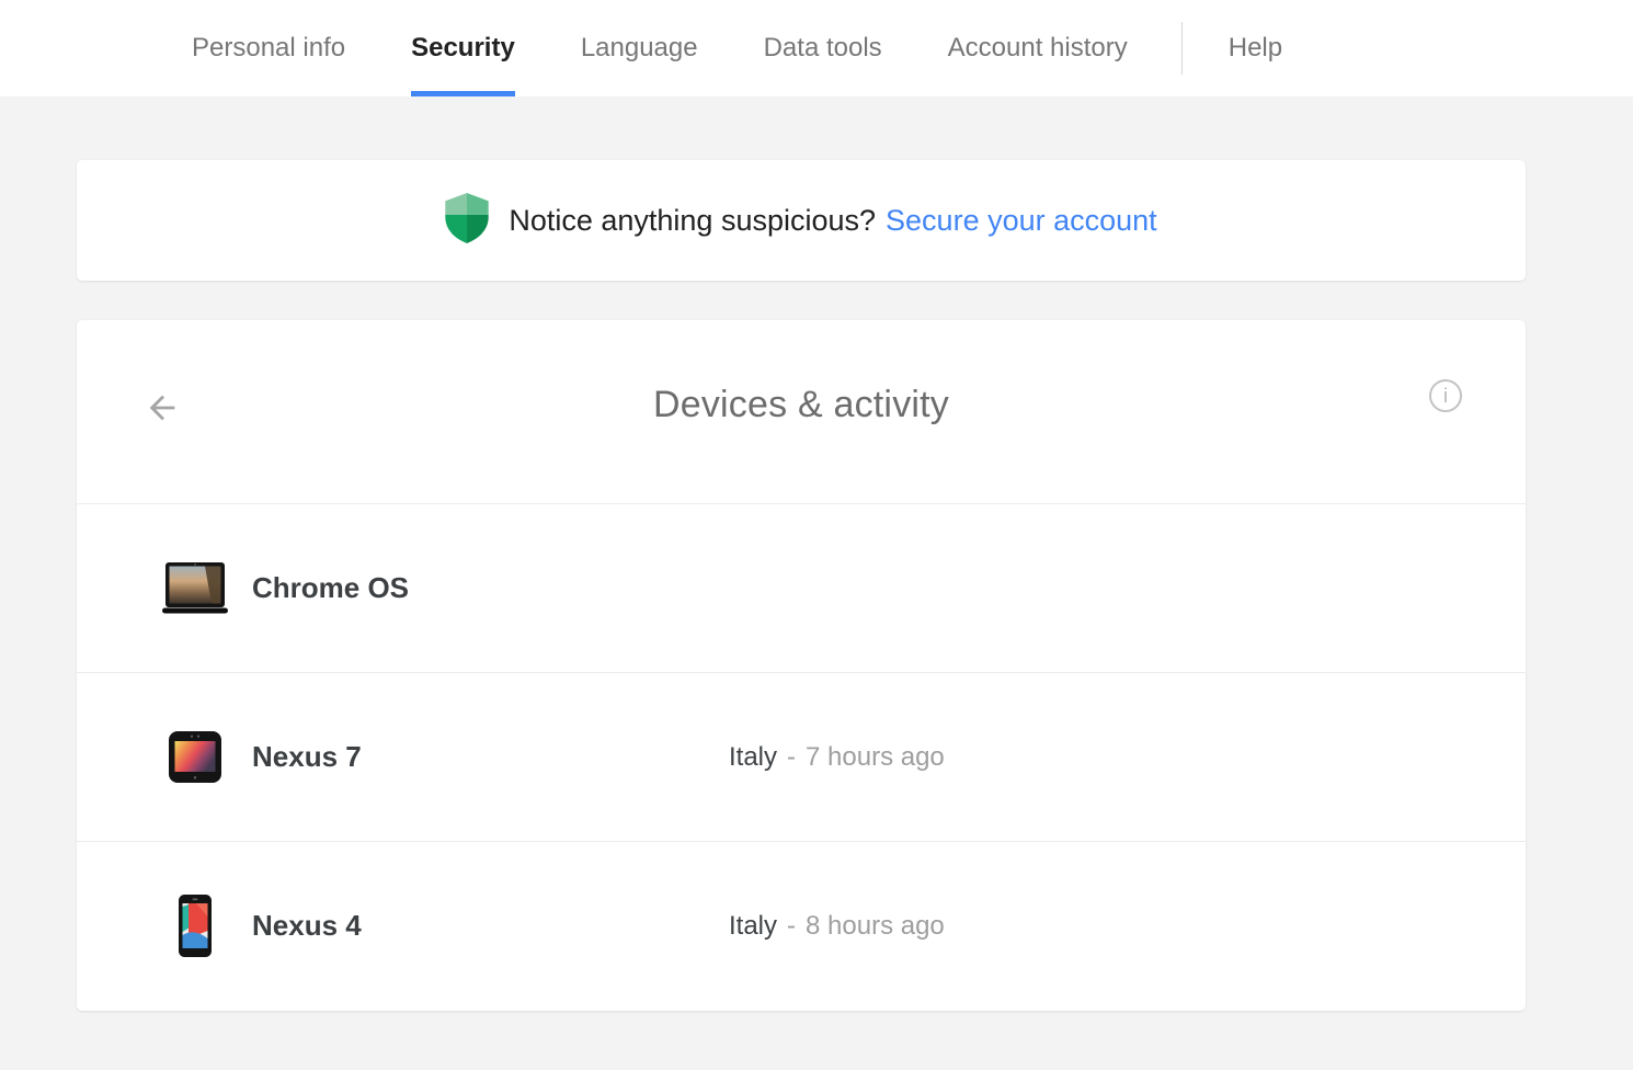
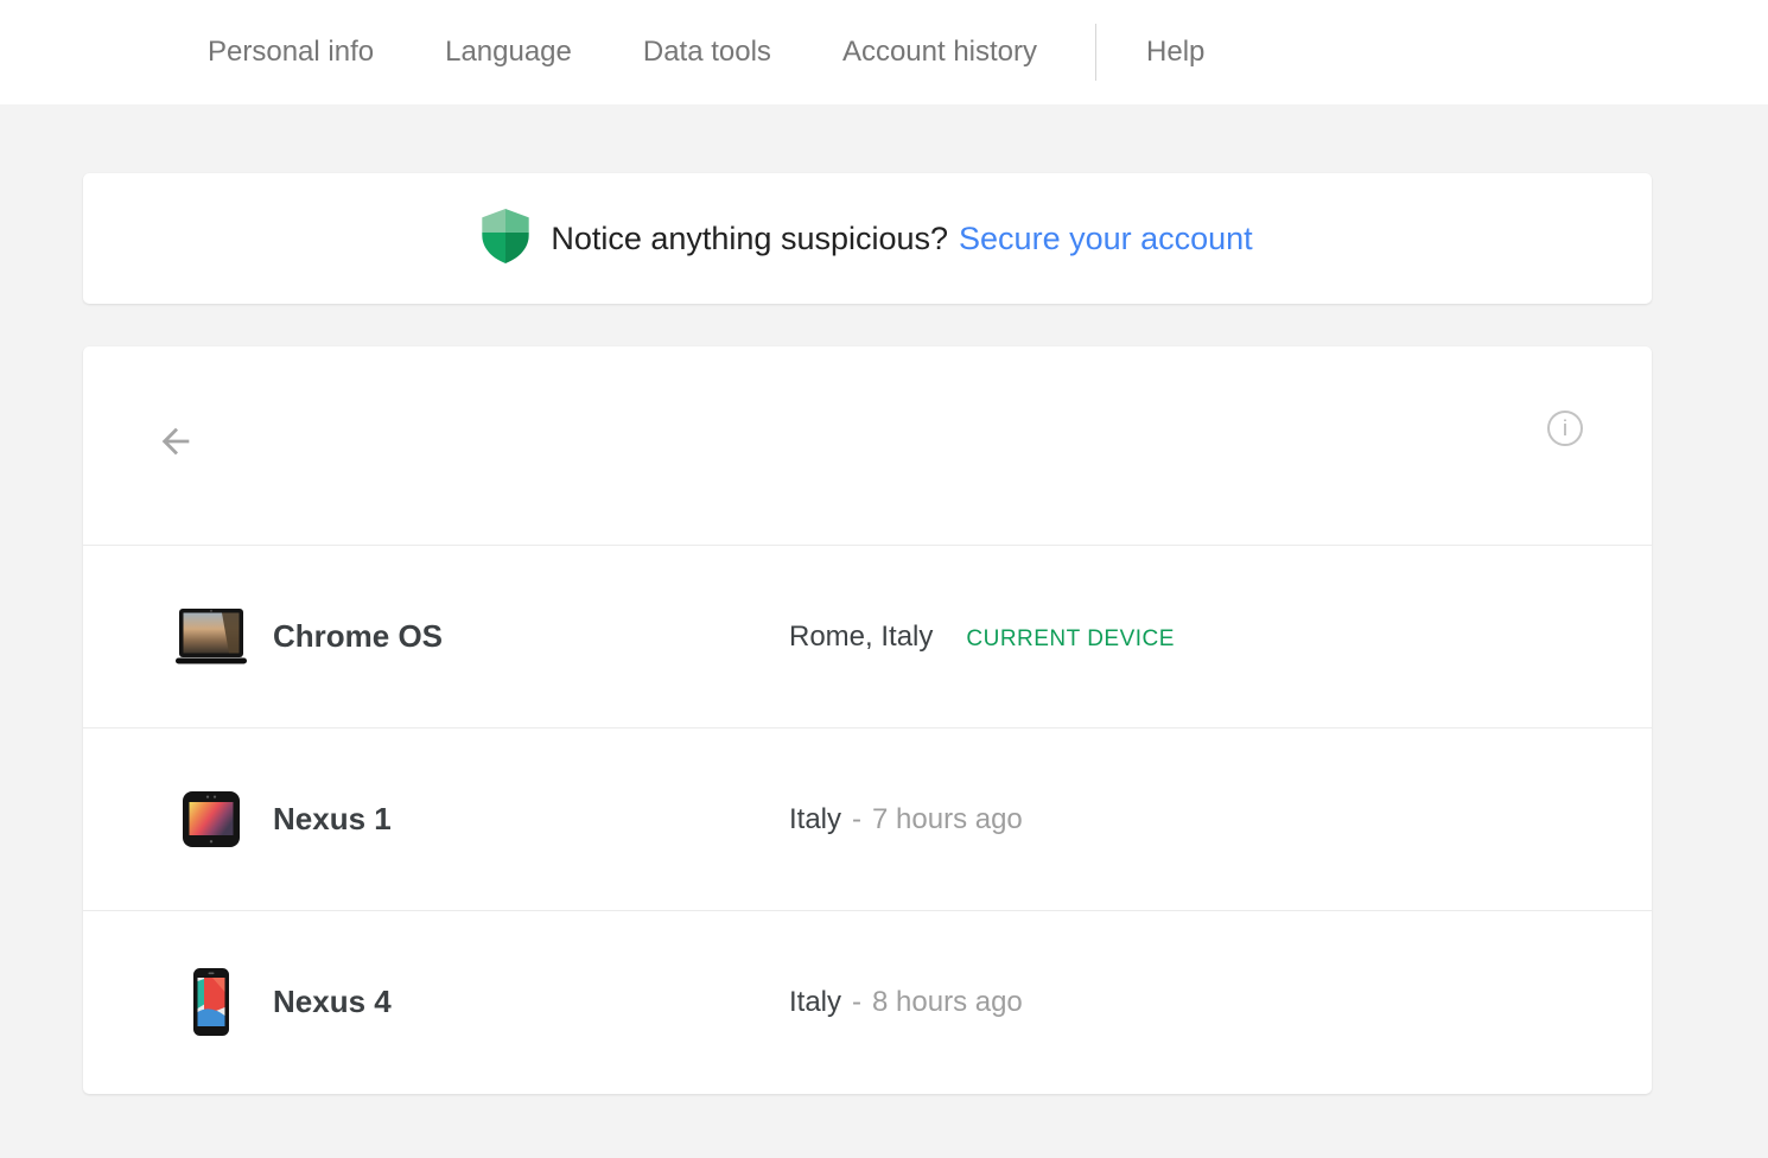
  Personal info
- Security
  Language
  Data tools
  Account history
  Help
  Notice anything suspicious?
  Secure your account
- Devices & activity
  i
  Chrome OS
+ Rome, Italy
+ CURRENT DEVICE
- Nexus 7
+ Nexus 1
  Italy
  -
  7 hours ago
  Nexus 4
  Italy
  -
  8 hours ago
